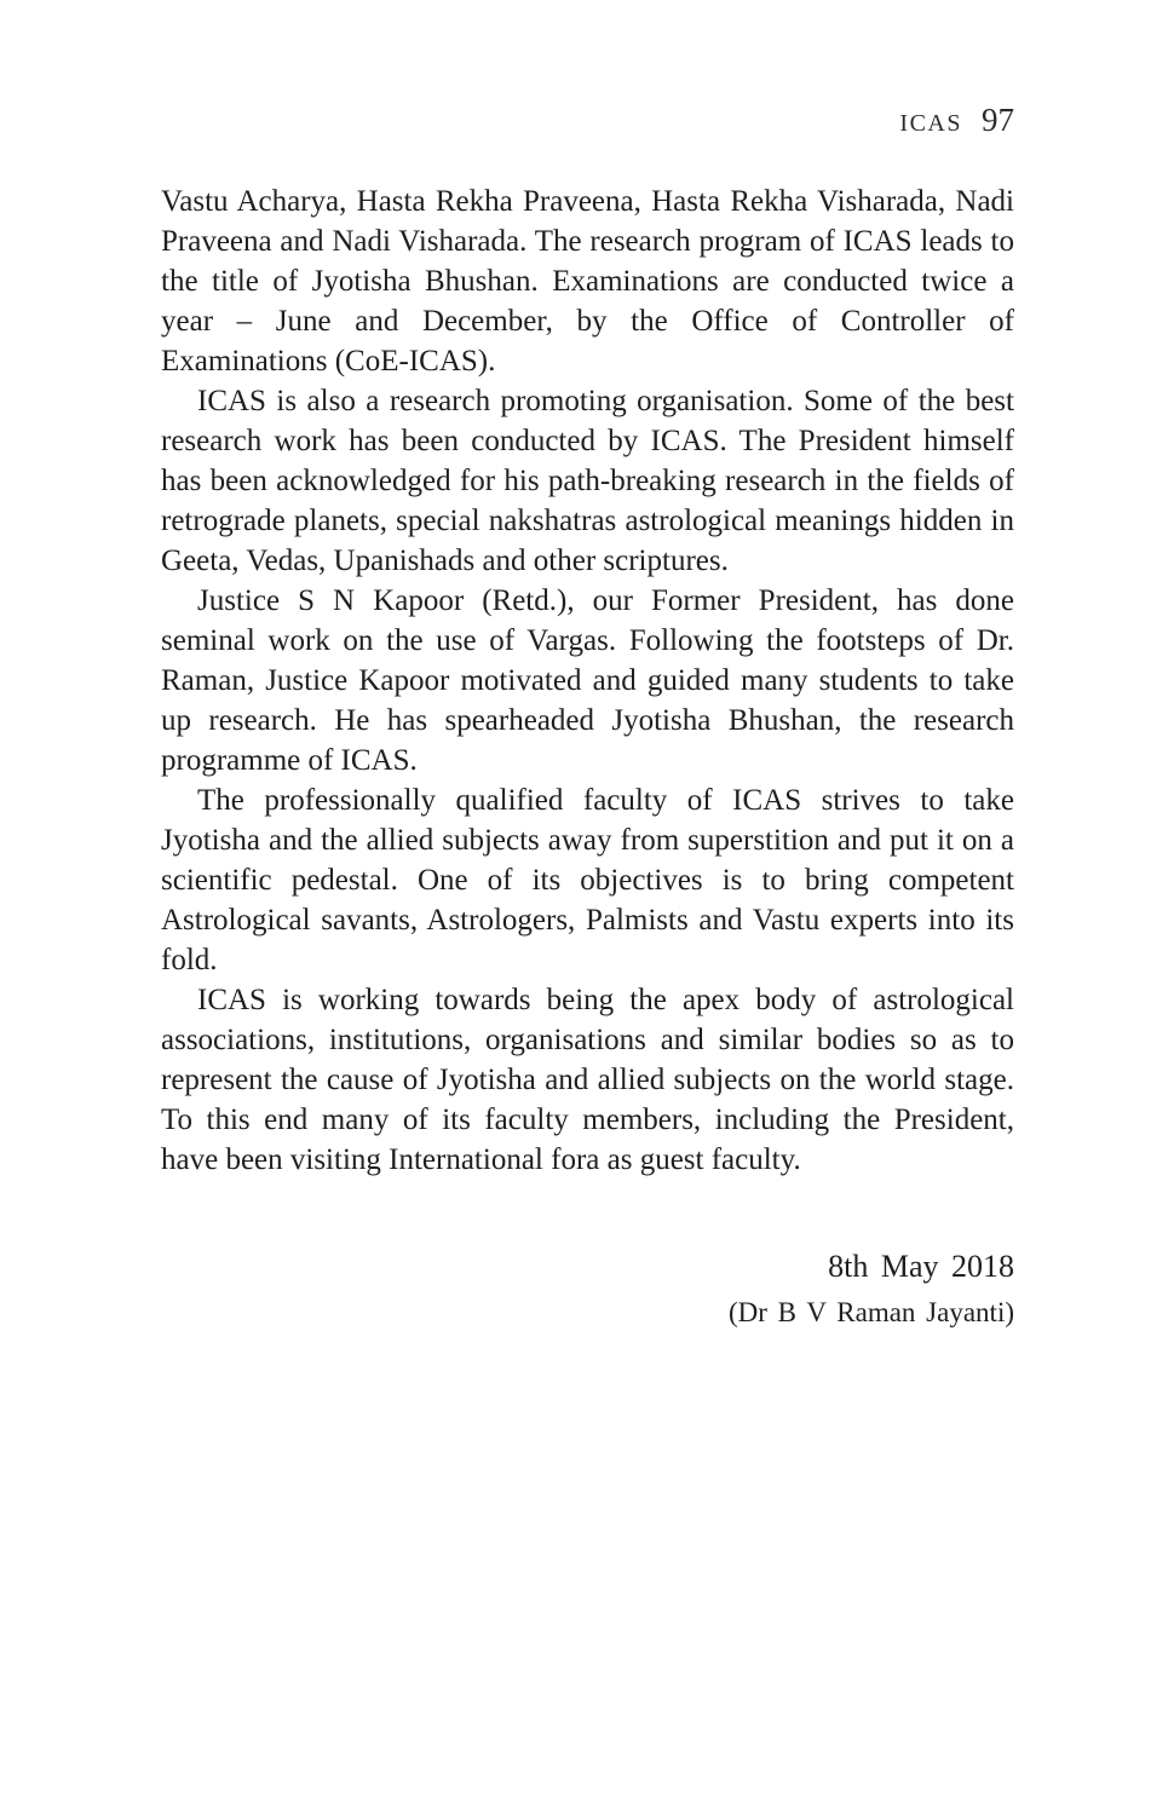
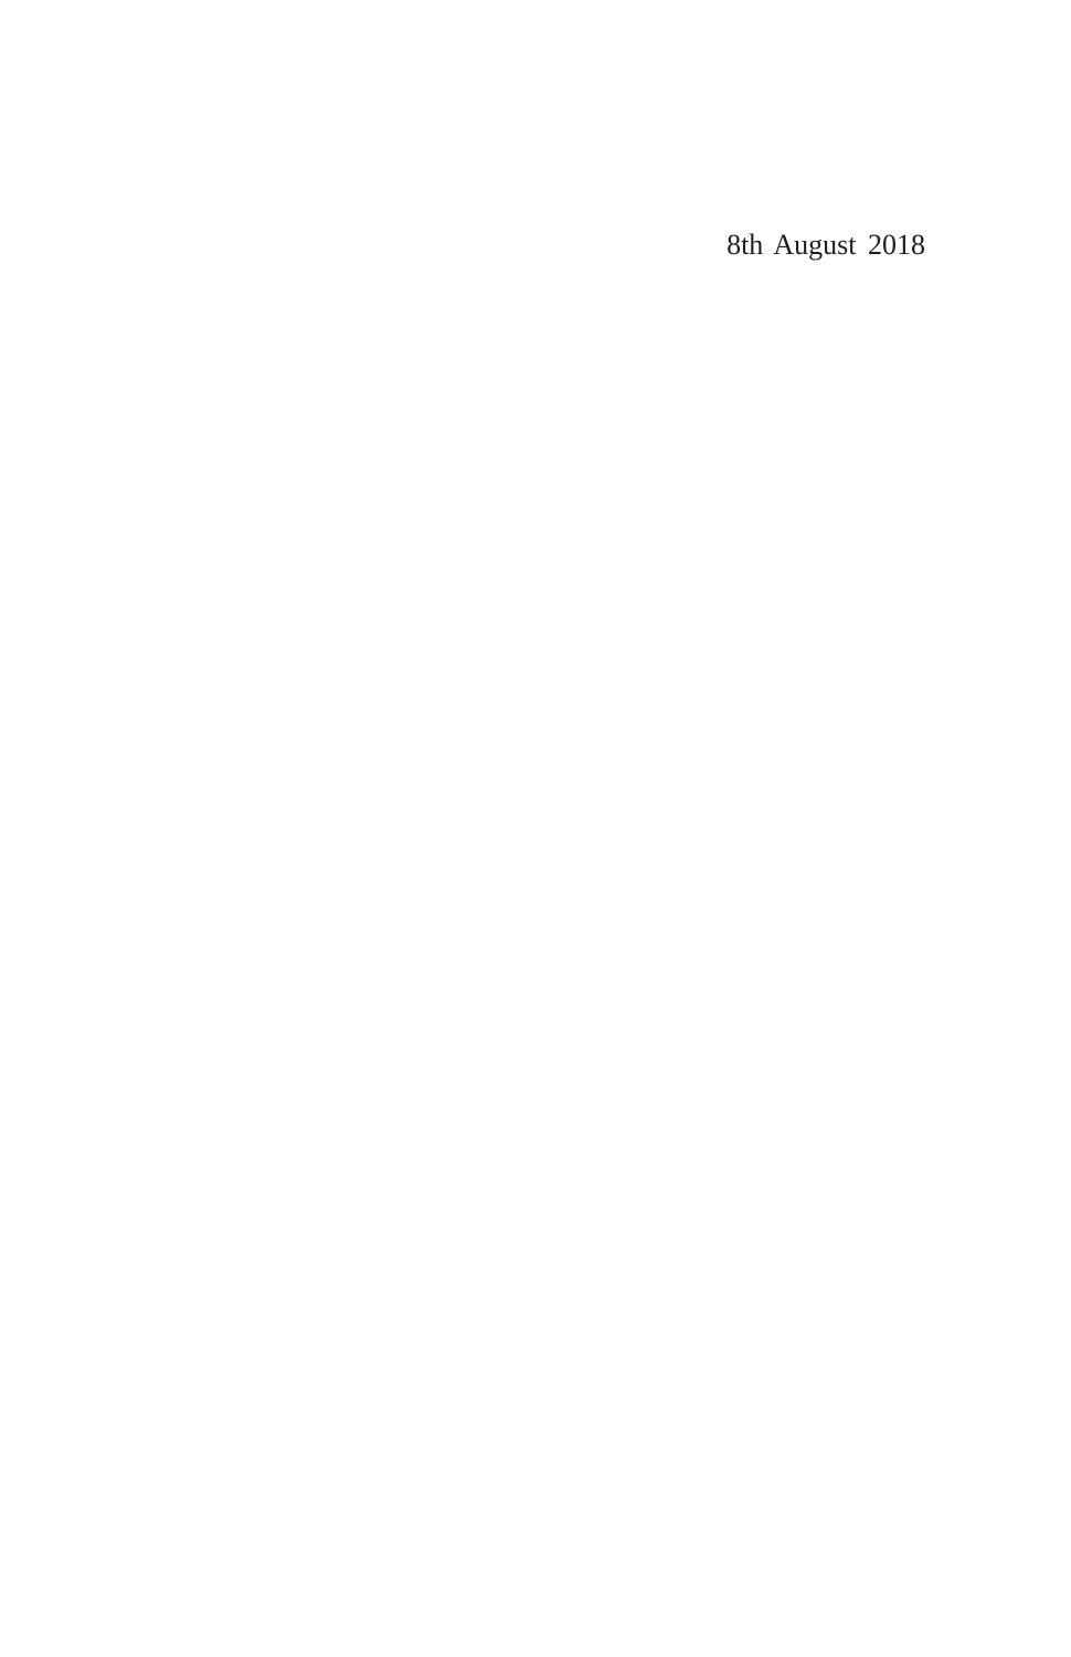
- ICAS 97
- Vastu Acharya, Hasta Rekha Praveena, Hasta Rekha Visharada, Nadi Praveena and Nadi Visharada. The research program of ICAS leads to the title of Jyotisha Bhushan. Examinations are conducted twice a year – June and December, by the Office of Controller of Examinations (CoE-ICAS).
- ICAS is also a research promoting organisation. Some of the best research work has been conducted by ICAS. The President himself has been acknowledged for his path-breaking research in the fields of retrograde planets, special nakshatras astrological meanings hidden in Geeta, Vedas, Upanishads and other scriptures.
- Justice S N Kapoor (Retd.), our Former President, has done seminal work on the use of Vargas. Following the footsteps of Dr. Raman, Justice Kapoor motivated and guided many students to take up research. He has spearheaded Jyotisha Bhushan, the research programme of ICAS.
- The professionally qualified faculty of ICAS strives to take Jyotisha and the allied subjects away from superstition and put it on a scientific pedestal. One of its objectives is to bring competent Astrological savants, Astrologers, Palmists and Vastu experts into its fold.
- ICAS is working towards being the apex body of astrological associations, institutions, organisations and similar bodies so as to represent the cause of Jyotisha and allied subjects on the world stage. To this end many of its faculty members, including the President, have been visiting International fora as guest faculty.
- 8th May 2018
+ 8th August 2018
- (Dr B V Raman Jayanti)
